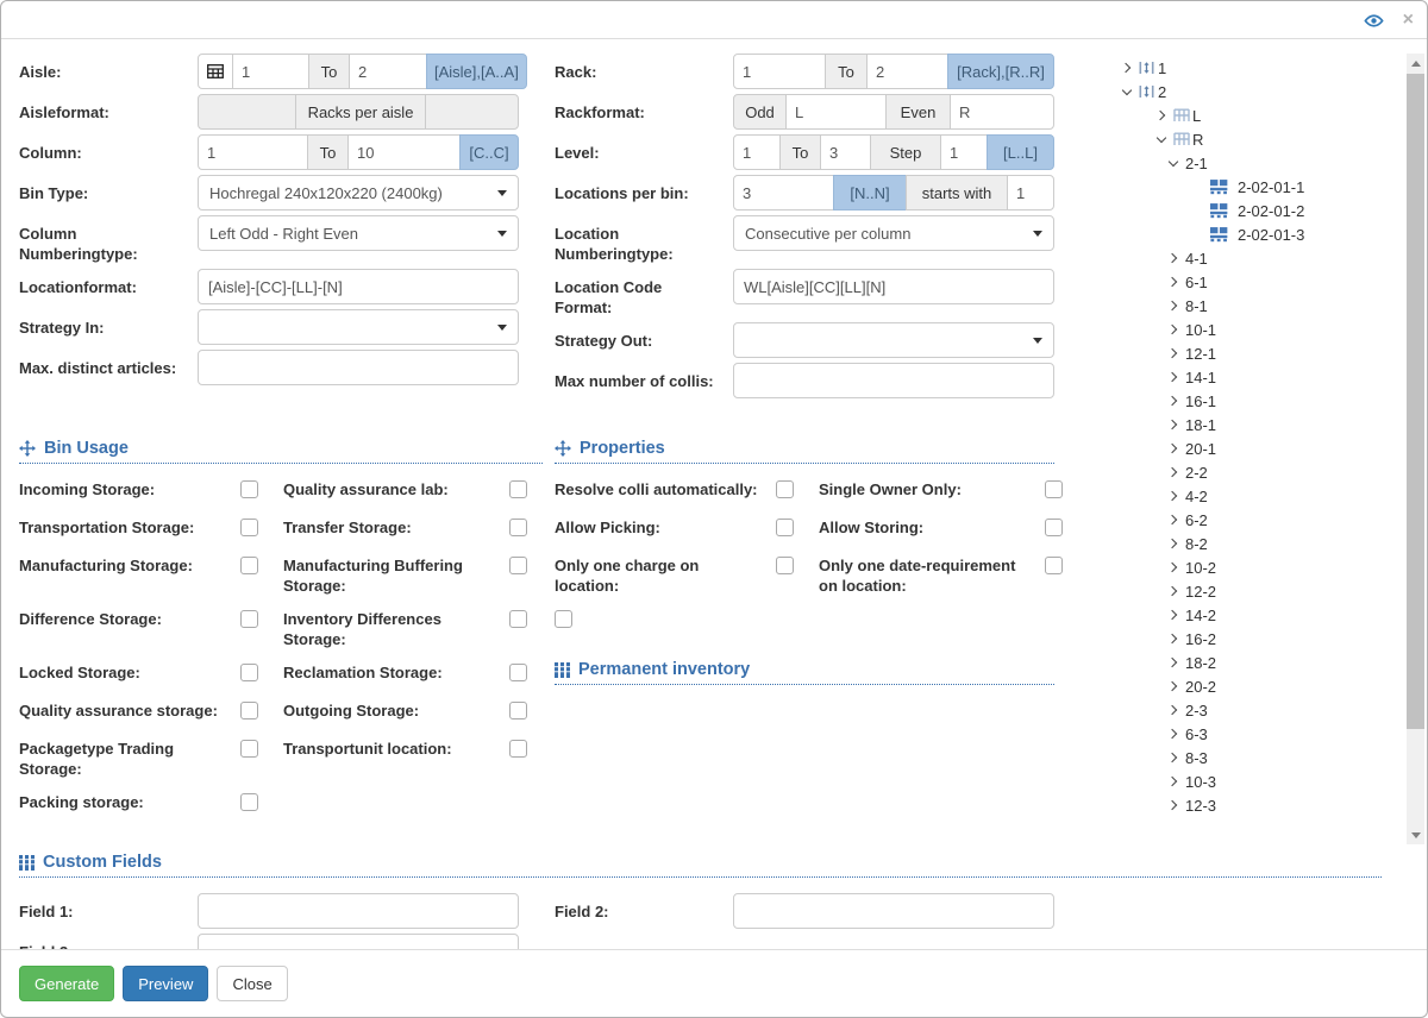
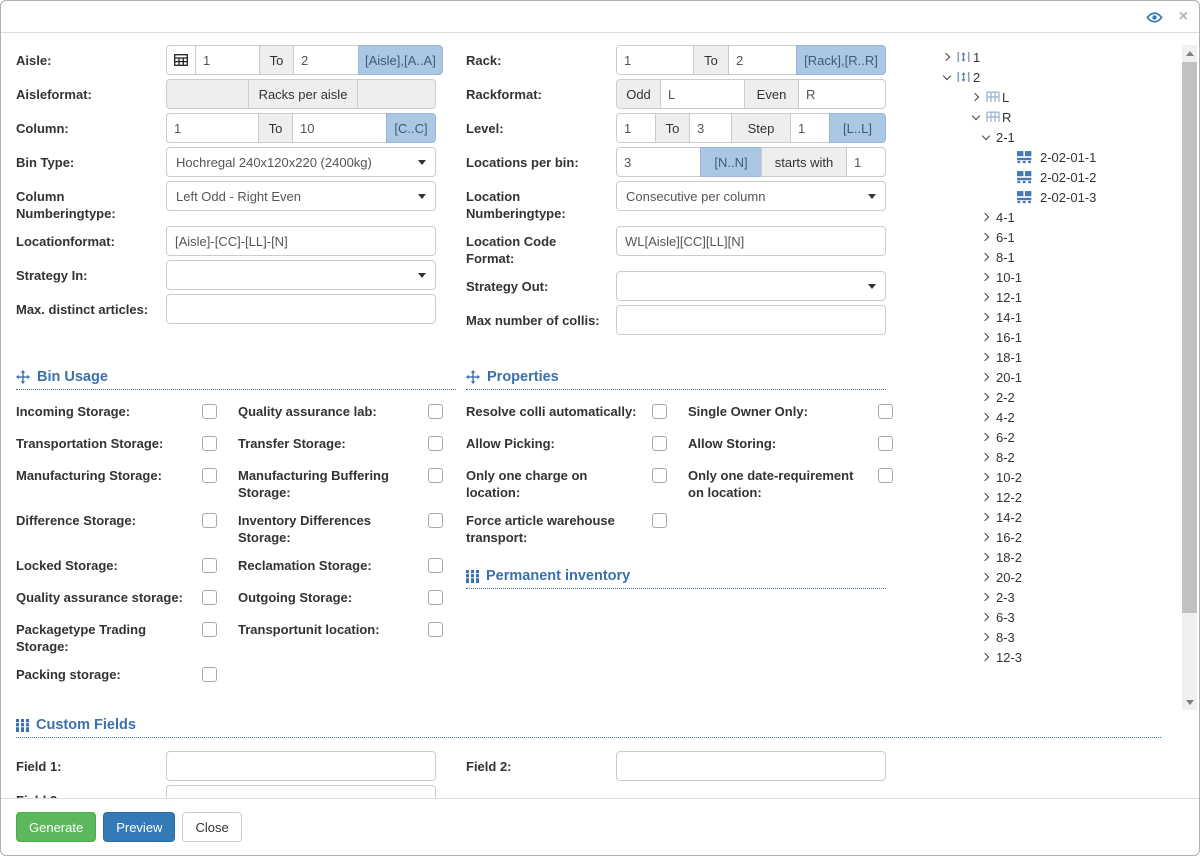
  ×
  Aisle:
  1
  To
  2
  [Aisle],[A..A]
  Aisleformat:
  Racks per aisle
  Column:
  1
  To
  10
  [C..C]
  Bin Type:
  Hochregal 240x120x220 (2400kg)
  Column Numberingtype:
  Left Odd - Right Even
  Locationformat:
  [Aisle]-[CC]-[LL]-[N]
  Strategy In:
  Max. distinct articles:
  Rack:
  1
  To
  2
  [Rack],[R..R]
  Rackformat:
  Odd
  L
  Even
  R
  Level:
  1
  To
  3
  Step
  1
  [L..L]
  Locations per bin:
  3
  [N..N]
  starts with
  1
  Location Numberingtype:
  Consecutive per column
  Location Code Format:
  WL[Aisle][CC][LL][N]
  Strategy Out:
  Max number of collis:
  Bin Usage
  Incoming Storage:
  Quality assurance lab:
  Transportation Storage:
  Transfer Storage:
  Manufacturing Storage:
  Manufacturing Buffering Storage:
  Difference Storage:
  Inventory Differences Storage:
  Locked Storage:
  Reclamation Storage:
  Quality assurance storage:
  Outgoing Storage:
  Packagetype Trading Storage:
  Transportunit location:
  Packing storage:
  Properties
  Resolve colli automatically:
  Single Owner Only:
  Allow Picking:
  Allow Storing:
  Only one charge on location:
  Only one date-requirement on location:
+ Force article warehouse transport:
  Permanent inventory
  Custom Fields
  Field 1:
  Field 2:
  1
  2
  L
  R
  2-1
  2-02-01-1
  2-02-01-2
  2-02-01-3
  4-1
  6-1
  8-1
  10-1
  12-1
  14-1
  16-1
  18-1
  20-1
  2-2
  4-2
  6-2
  8-2
  10-2
  12-2
  14-2
  16-2
  18-2
  20-2
  2-3
  6-3
  8-3
- 10-3
  12-3
  Generate
  Preview
  Close
